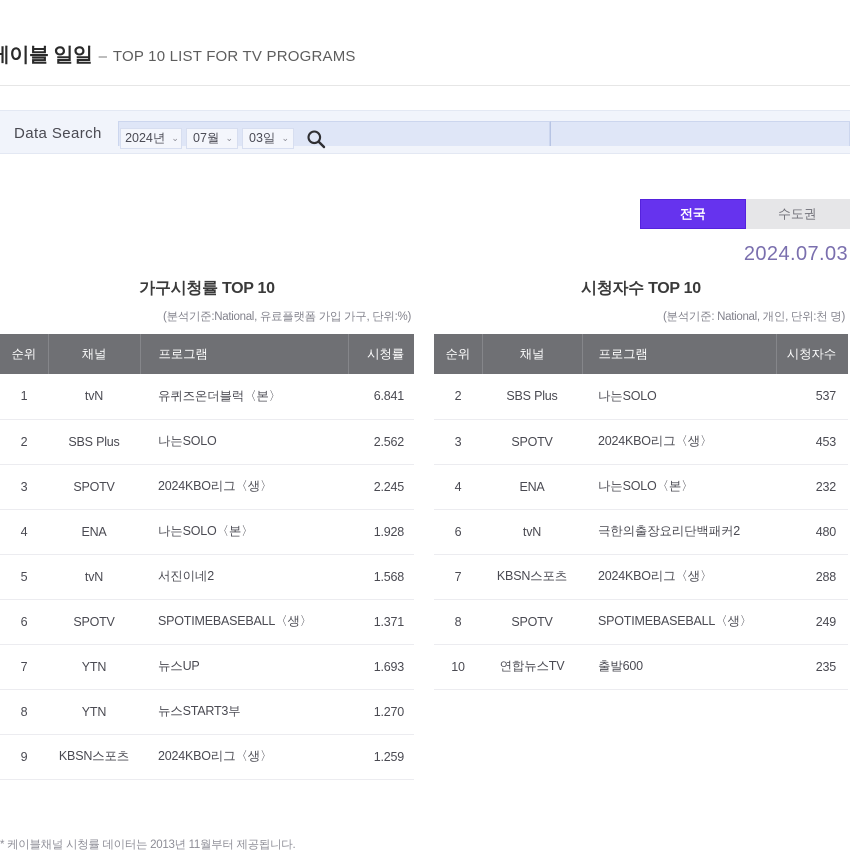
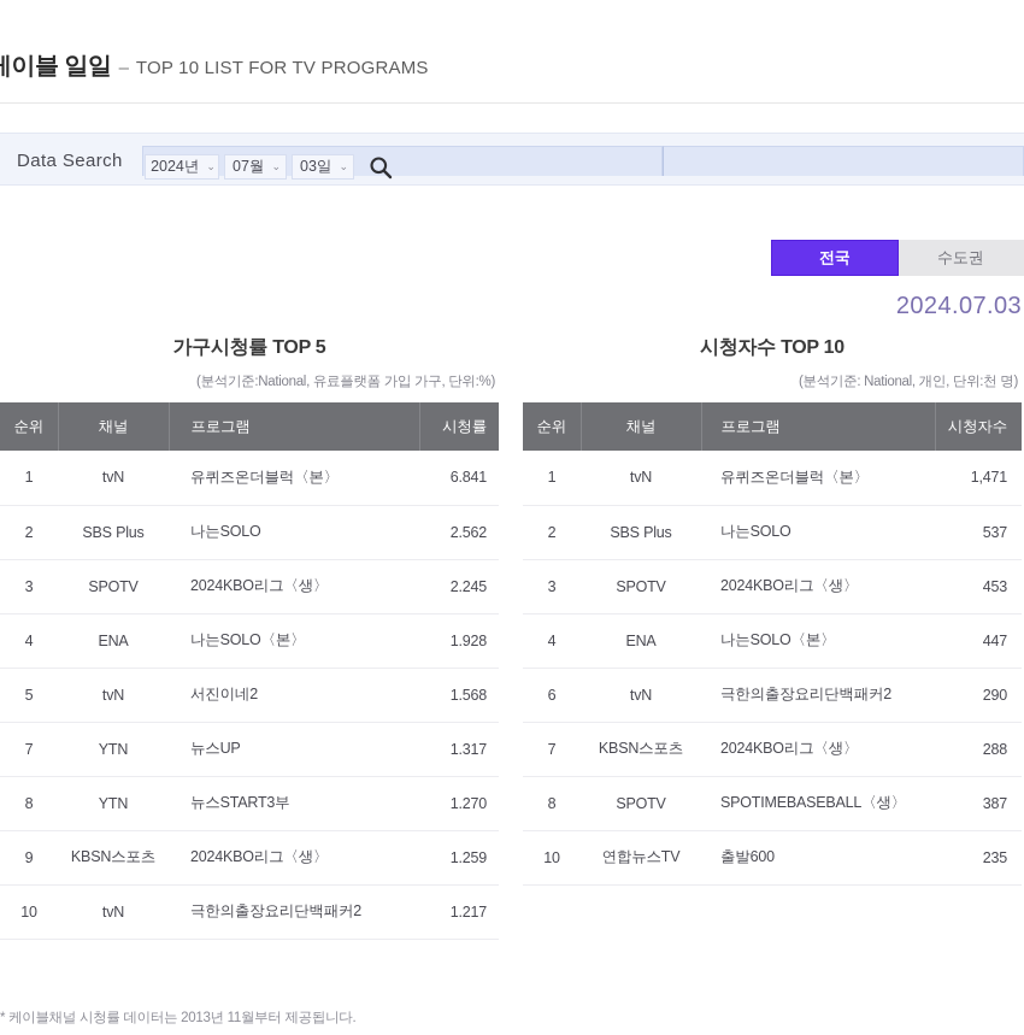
  이블 일일
  –
  TOP 10 LIST FOR TV PROGRAMS
  Data Search
  2024년
  ⌄
  07월
  ⌄
  03일
  ⌄
  전국
  수도권
  2024.07.03
- 가구시청률 TOP 10
+ 가구시청률 TOP 5
  (분석기준:National, 유료플랫폼 가입 가구, 단위:%)
  순위	채널	프로그램	시청률
  1	tvN	유퀴즈온더블럭〈본〉	6.841
  2	SBS Plus	나는SOLO	2.562
  3	SPOTV	2024KBO리그〈생〉	2.245
  4	ENA	나는SOLO〈본〉	1.928
  5	tvN	서진이네2	1.568
- 6	SPOTV	SPOTIMEBASEBALL〈생〉	1.371
- 7	YTN	뉴스UP	1.693
+ 7	YTN	뉴스UP	1.317
  8	YTN	뉴스START3부	1.270
  9	KBSN스포츠	2024KBO리그〈생〉	1.259
+ 10	tvN	극한의출장요리단백패커2	1.217
  시청자수 TOP 10
  (분석기준: National, 개인, 단위:천 명)
  순위	채널	프로그램	시청자수
+ 1	tvN	유퀴즈온더블럭〈본〉	1,471
  2	SBS Plus	나는SOLO	537
  3	SPOTV	2024KBO리그〈생〉	453
- 4	ENA	나는SOLO〈본〉	232
+ 4	ENA	나는SOLO〈본〉	447
- 6	tvN	극한의출장요리단백패커2	480
+ 6	tvN	극한의출장요리단백패커2	290
  7	KBSN스포츠	2024KBO리그〈생〉	288
- 8	SPOTV	SPOTIMEBASEBALL〈생〉	249
+ 8	SPOTV	SPOTIMEBASEBALL〈생〉	387
  10	연합뉴스TV	출발600	235
  * 케이블채널 시청률 데이터는 2013년 11월부터 제공됩니다.
